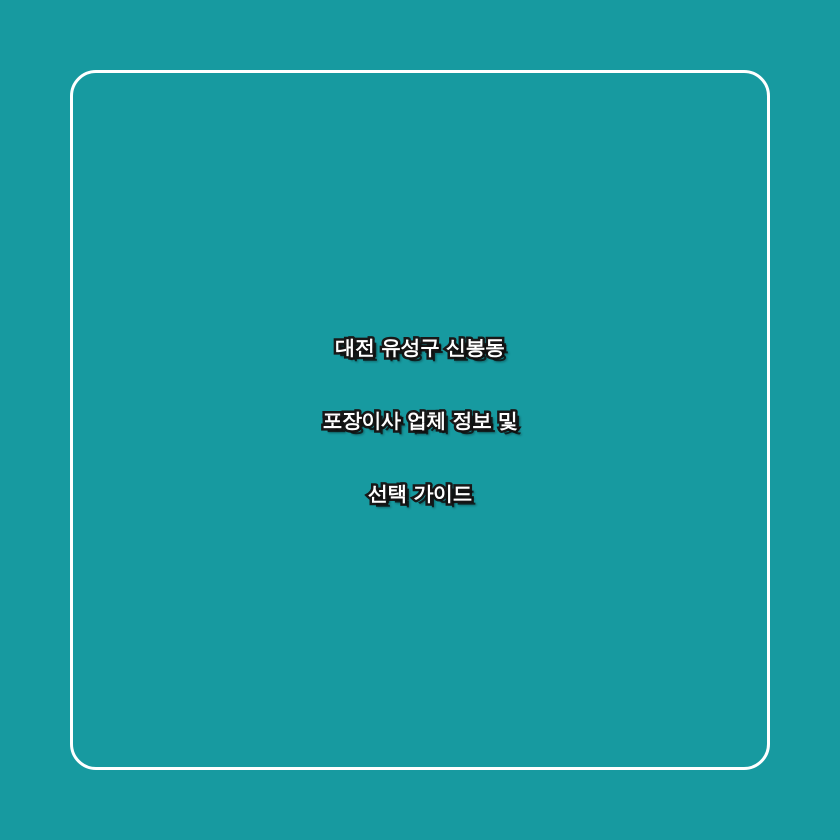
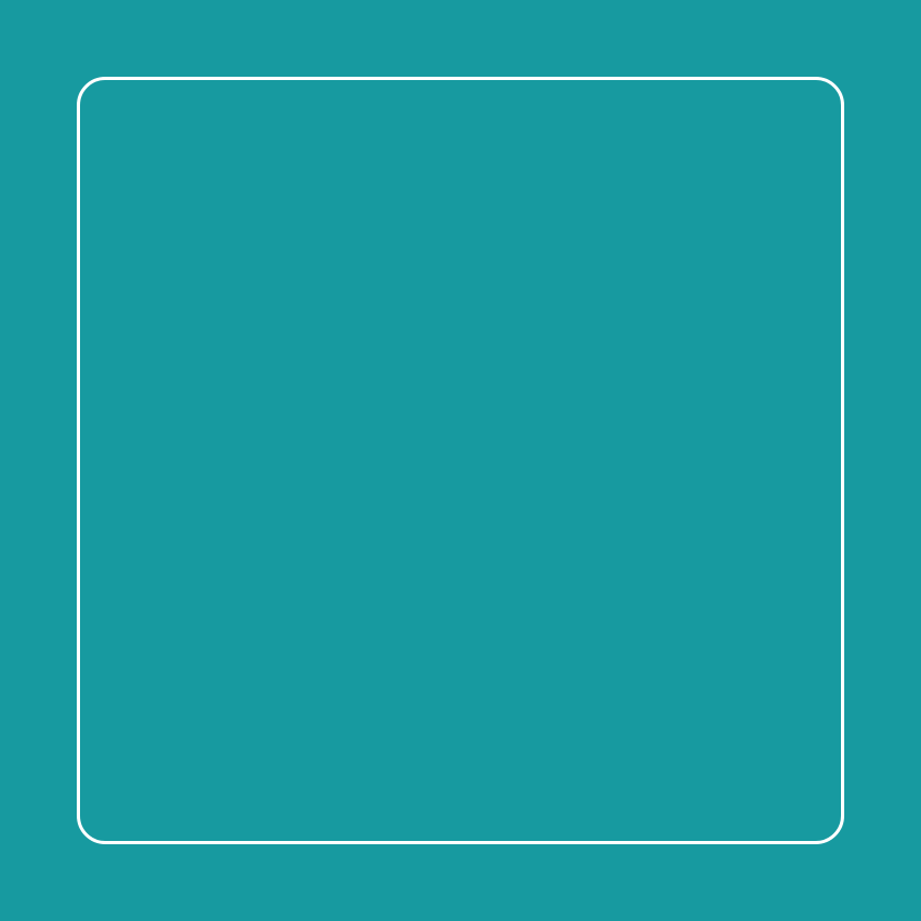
- 대전 유성구 신봉동
- 포장이사 업체 정보 및
- 선택 가이드
